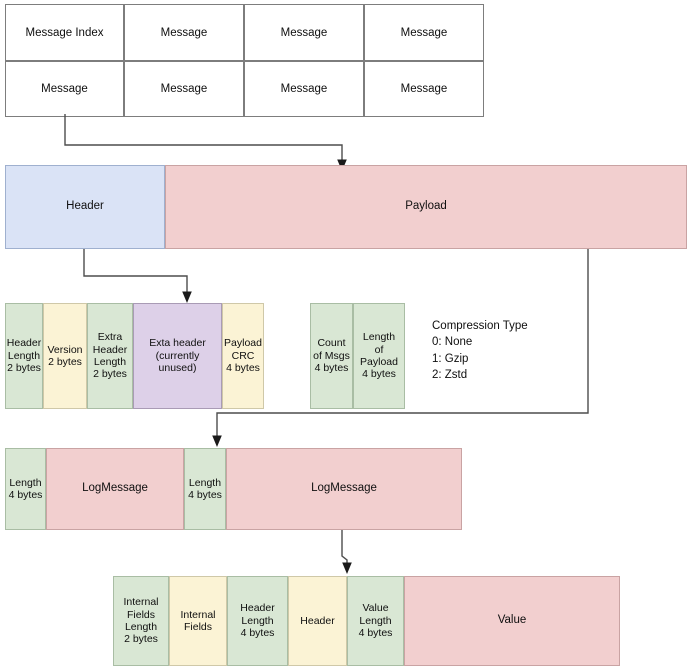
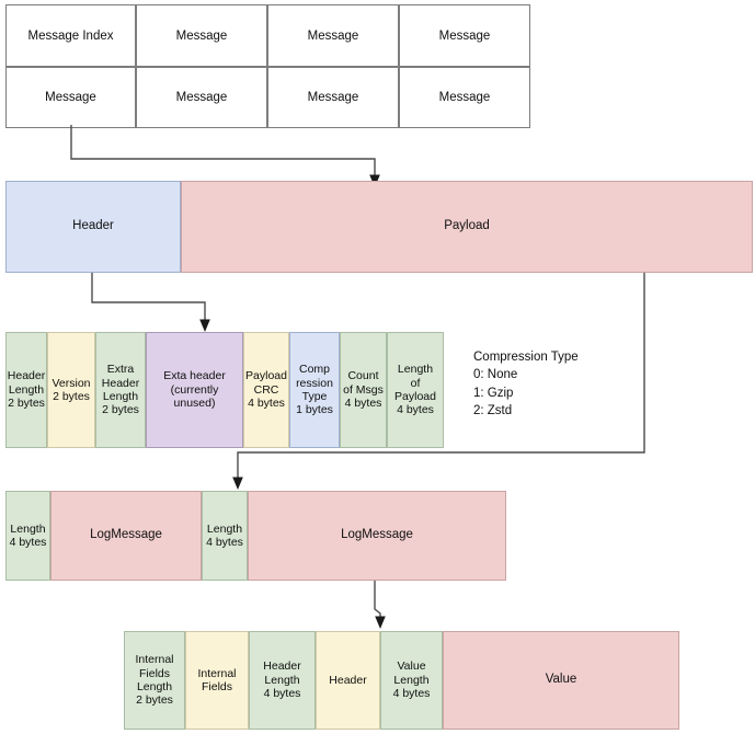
  Message Index
  Message
  Message
  Message
  Message
  Message
  Message
  Message
  Header
  Payload
  Header
  Length
  2 bytes
  Version
  2 bytes
  Extra
  Header
  Length
  2 bytes
  Exta header
  (currently
  unused)
  Payload
  CRC
  4 bytes
+ Comp
+ ression
+ Type
+ 1 bytes
  Count
  of Msgs
  4 bytes
  Length
  of
  Payload
  4 bytes
  Compression Type
  0: None
  1: Gzip
  2: Zstd
  Length
  4 bytes
  LogMessage
  Length
  4 bytes
  LogMessage
  Internal
  Fields
  Length
  2 bytes
  Internal
  Fields
  Header
  Length
  4 bytes
  Header
  Value
  Length
  4 bytes
  Value
